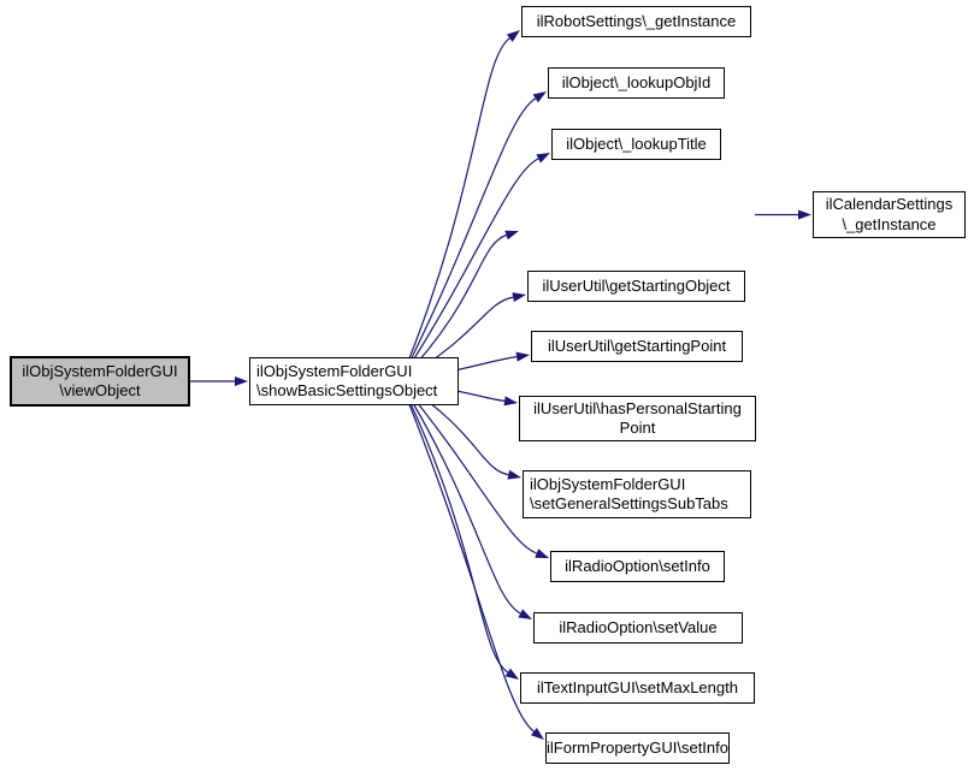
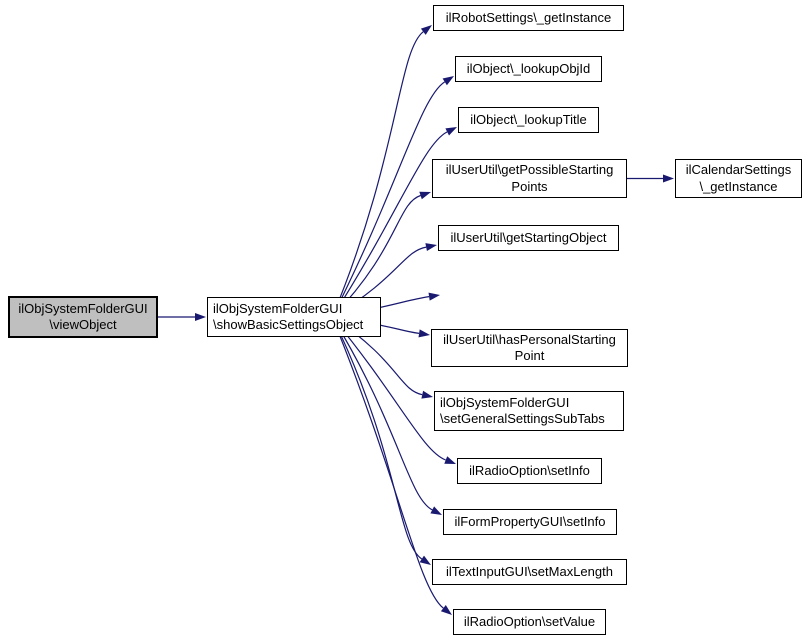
  ilObjSystemFolderGUI
  \viewObject
  ilObjSystemFolderGUI
  \showBasicSettingsObject
  ilRobotSettings\_getInstance
  ilObject\_lookupObjId
  ilObject\_lookupTitle
+ ilUserUtil\getPossibleStarting
+ Points
  ilCalendarSettings
  \_getInstance
  ilUserUtil\getStartingObject
- ilUserUtil\getStartingPoint
  ilUserUtil\hasPersonalStarting
  Point
  ilObjSystemFolderGUI
  \setGeneralSettingsSubTabs
  ilRadioOption\setInfo
- ilRadioOption\setValue
+ ilFormPropertyGUI\setInfo
  ilTextInputGUI\setMaxLength
- ilFormPropertyGUI\setInfo
+ ilRadioOption\setValue
